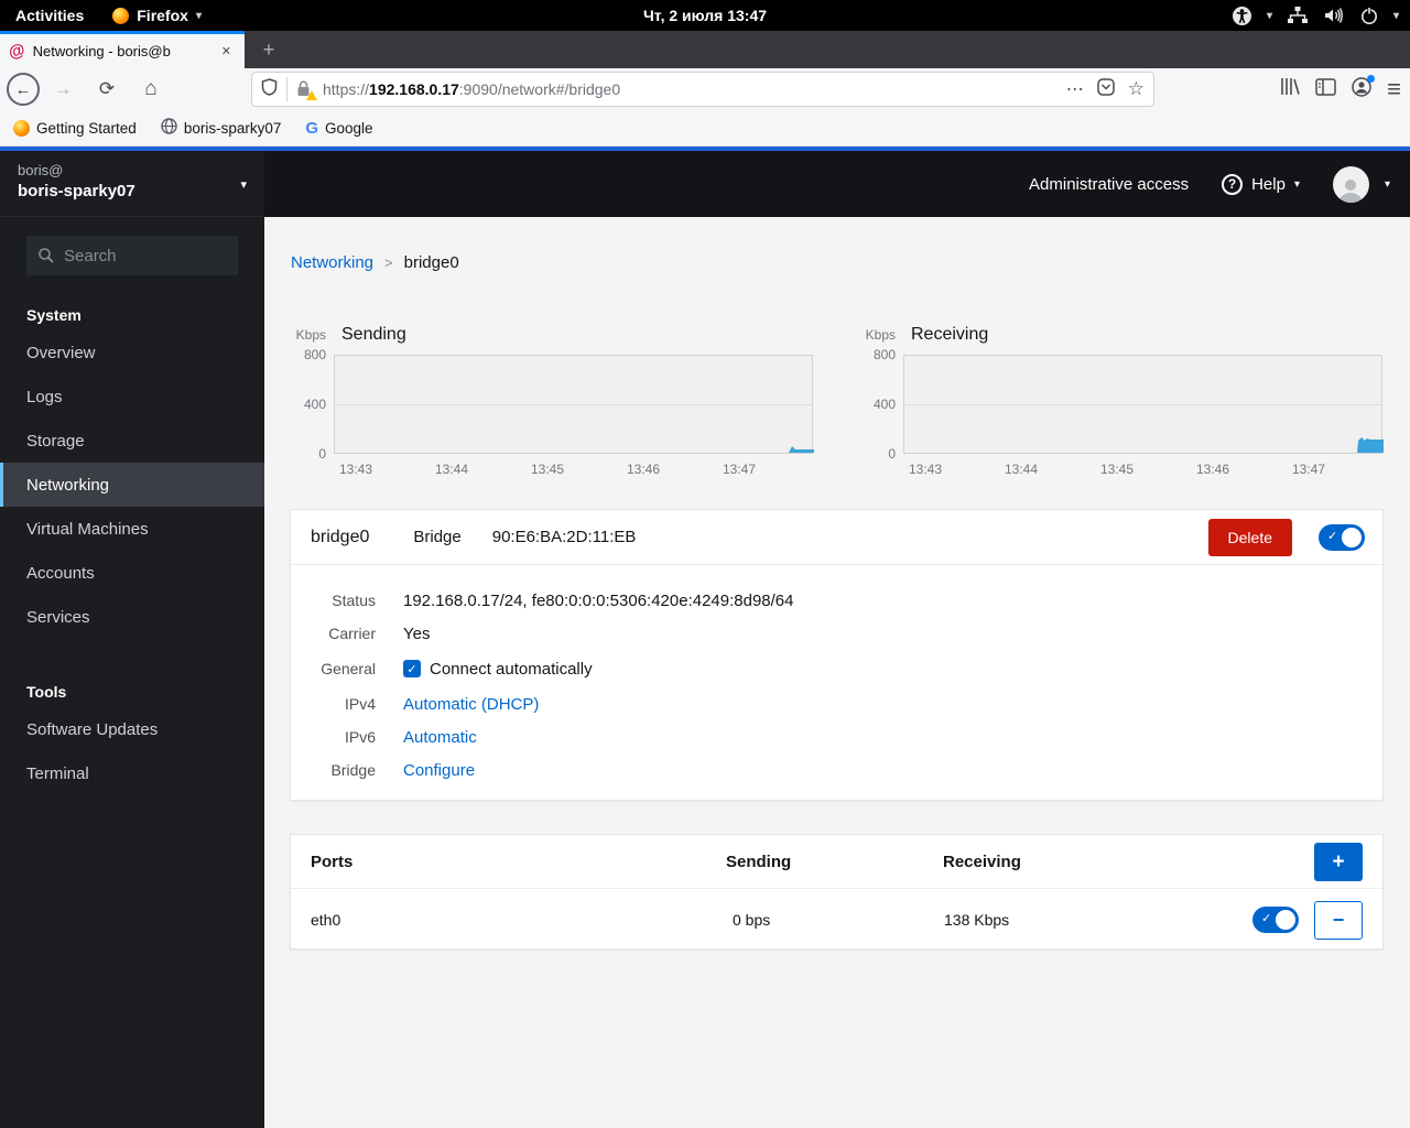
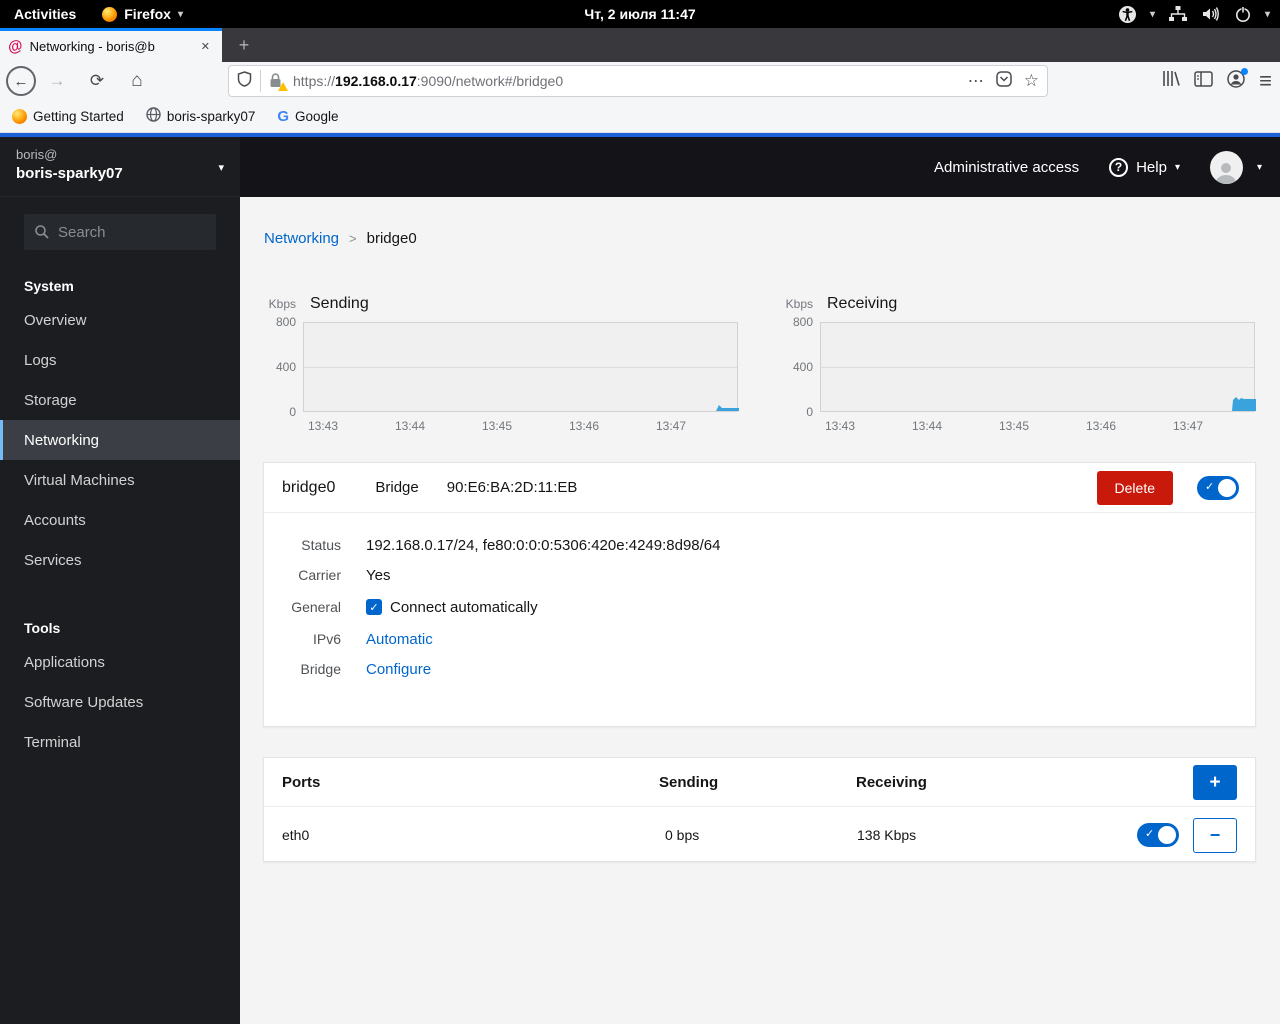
  Activities
  Firefox
  ▾
- Чт, 2 июля 13:47
+ Чт, 2 июля 11:47
  ▾
  ▾
  Networking - boris@b
  ✕
  +
  ←
  →
  ⟳
  ⌂
  https://192.168.0.17:9090/network#/bridge0
  ⋯
  ☆
  ≡
  Getting Started
  boris-sparky07
  G
  Google
  boris@
  boris-sparky07
  ▾
  Search
  System
  Overview
  Logs
  Storage
  Networking
  Virtual Machines
  Accounts
  Services
  Tools
+ Applications
  Software Updates
  Terminal
  Administrative access
  ?
  Help
  ▾
  ▾
  Networking
  >
  bridge0
  Kbps
  Sending
  800
  400
  0
  13:43
  13:44
  13:45
  13:46
  13:47
  Kbps
  Receiving
  800
  400
  0
  13:43
  13:44
  13:45
  13:46
  13:47
  bridge0
  Bridge
  90:E6:BA:2D:11:EB
  Delete
  ✓
  Status
  192.168.0.17/24, fe80:0:0:0:5306:420e:4249:8d98/64
  Carrier
  Yes
  General
  ✓
  Connect automatically
- IPv4
- Automatic (DHCP)
  IPv6
  Automatic
  Bridge
  Configure
  Ports
  Sending
  Receiving
  +
  eth0
  0 bps
  138 Kbps
  ✓
  −
